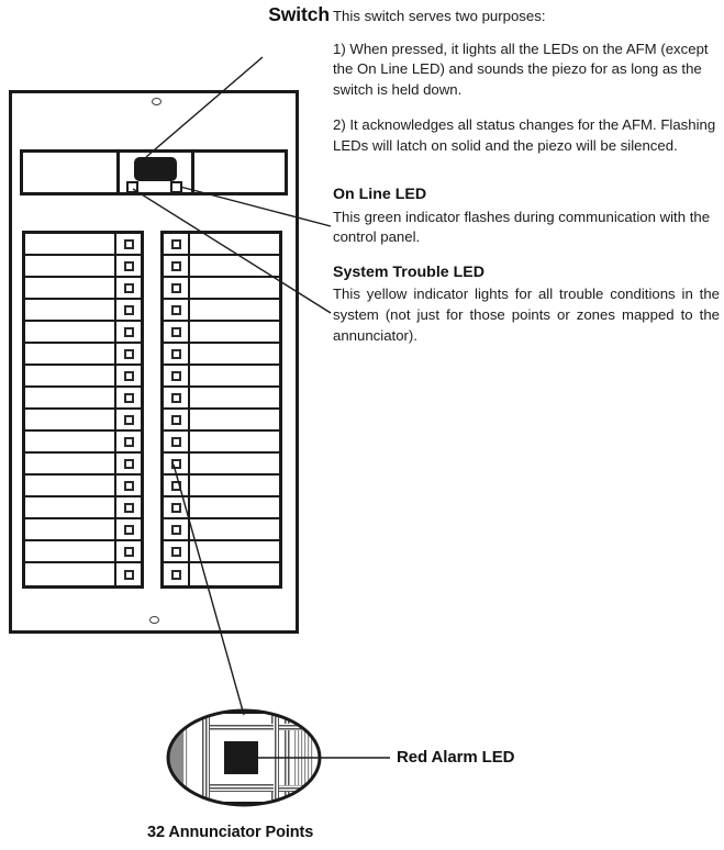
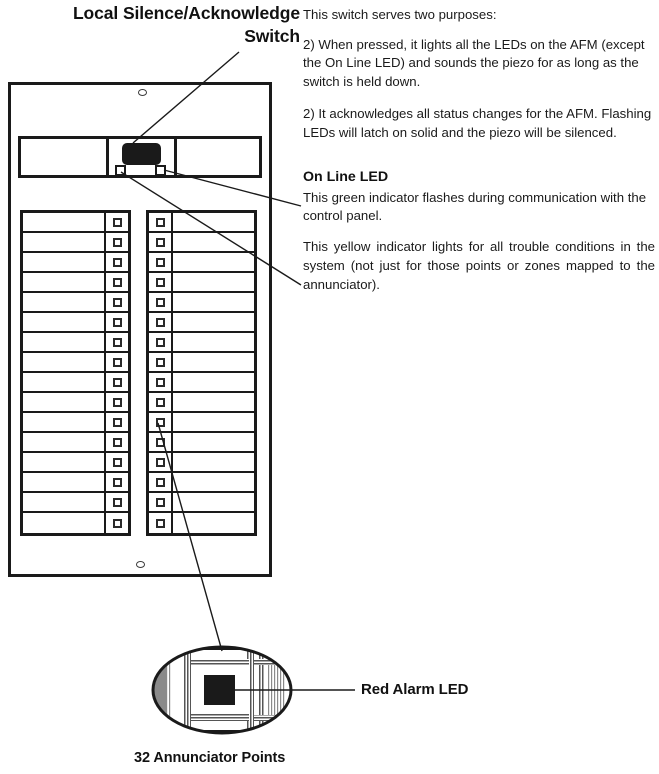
+ Local Silence/Acknowledge
  Switch
  This switch serves two purposes:
- 1) When pressed, it lights all the LEDs on the AFM (except the On Line LED) and sounds the piezo for as long as the switch is held down.
+ 2) When pressed, it lights all the LEDs on the AFM (except the On Line LED) and sounds the piezo for as long as the switch is held down.
  2) It acknowledges all status changes for the AFM. Flashing LEDs will latch on solid and the piezo will be silenced.
  On Line LED
  This green indicator flashes during communication with the control panel.
- System Trouble LED
  This yellow indicator lights for all trouble conditions in the system (not just for those points or zones mapped to the annunciator).
  Red Alarm LED
  32 Annunciator Points
